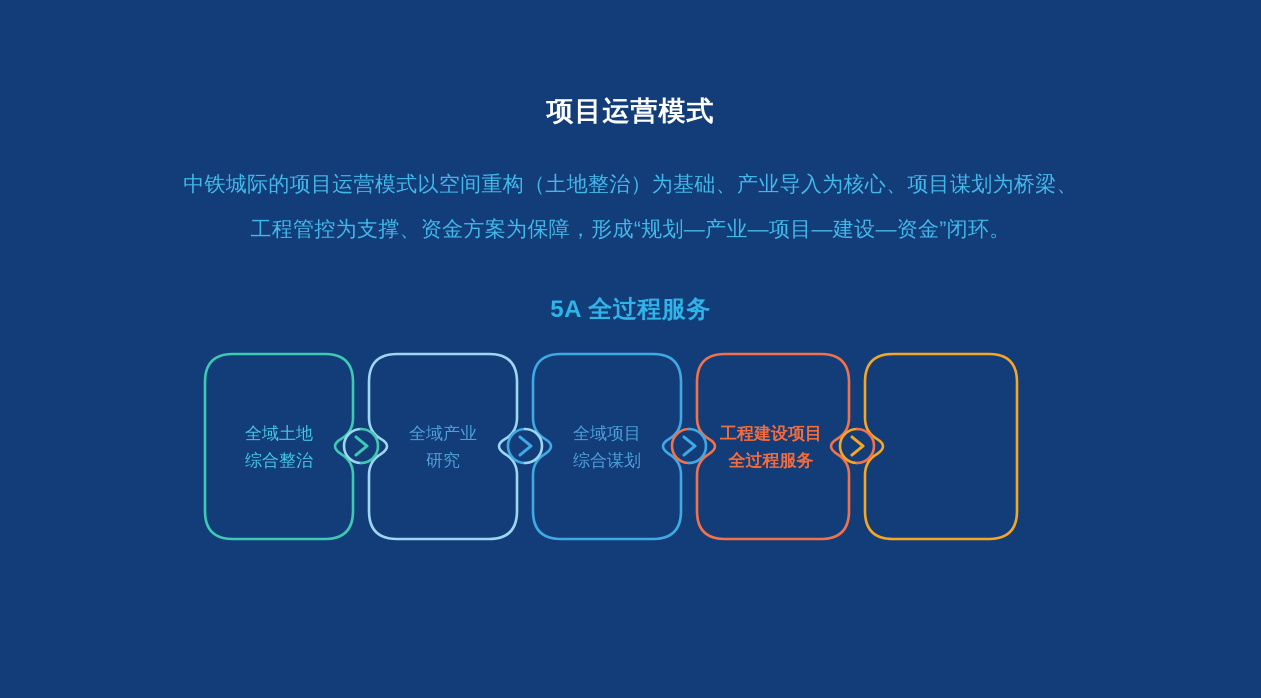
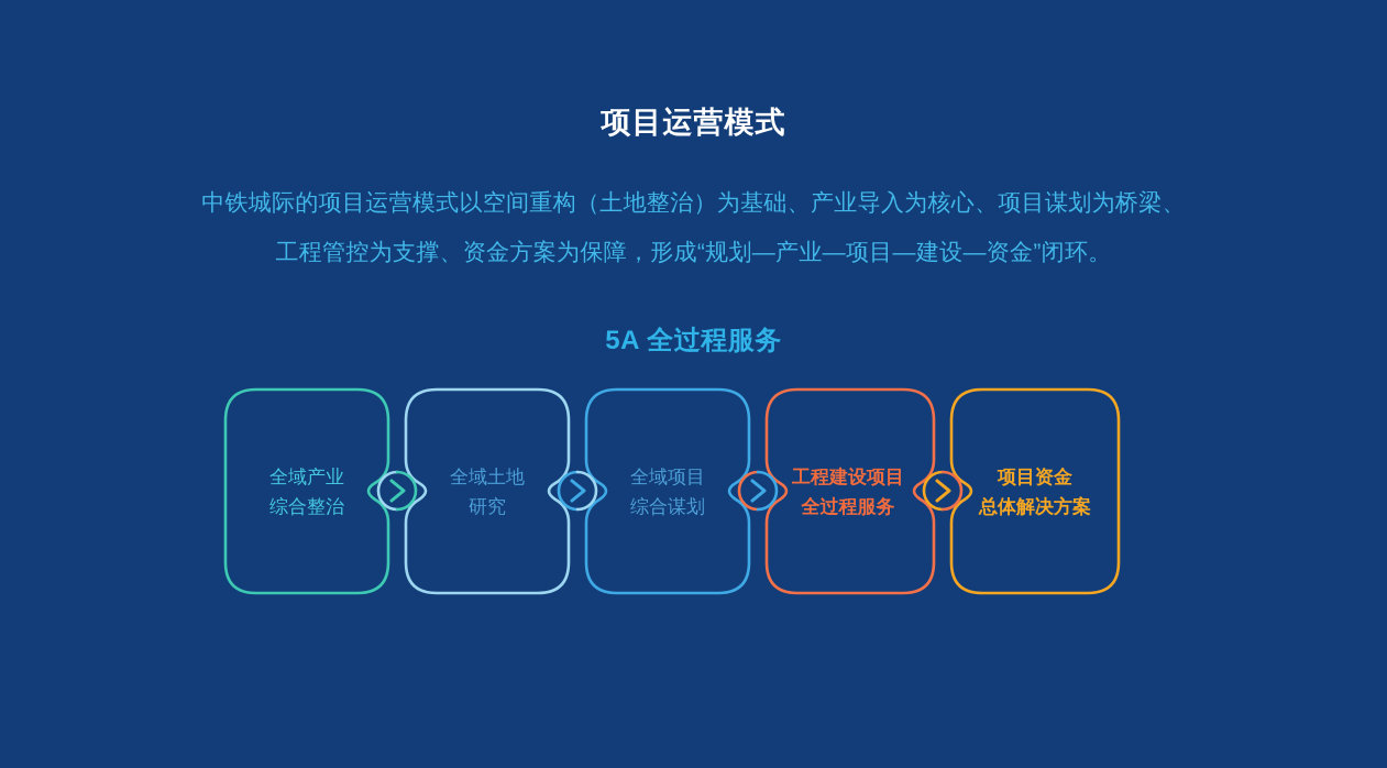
  项目运营模式
  中铁城际的项目运营模式以空间重构（土地整治）为基础、产业导入为核心、项目谋划为桥梁、
  工程管控为支撑、资金方案为保障，形成“规划—产业—项目—建设—资金”闭环。
  5A 全过程服务
- 全域土地
+ 全域产业
  综合整治
- 全域产业
+ 全域土地
  研究
  全域项目
  综合谋划
  工程建设项目
  全过程服务
+ 项目资金
+ 总体解决方案
